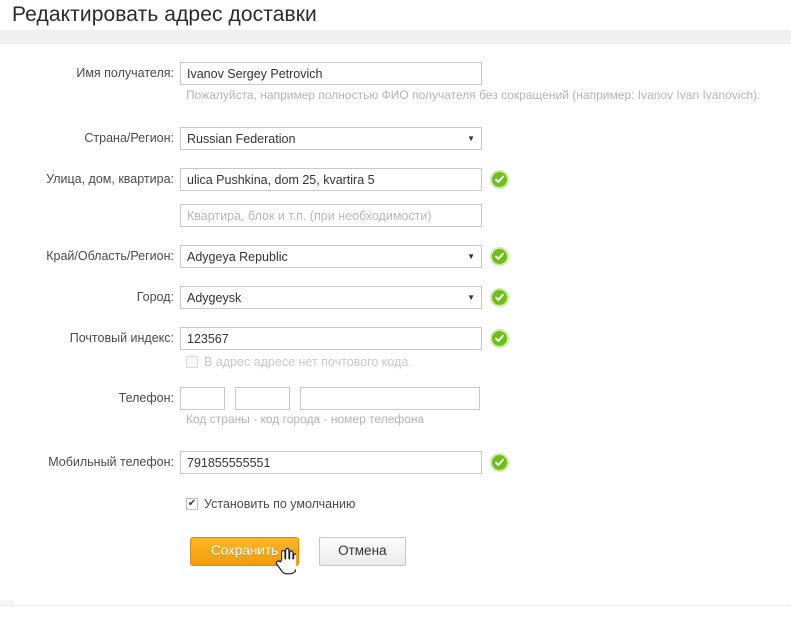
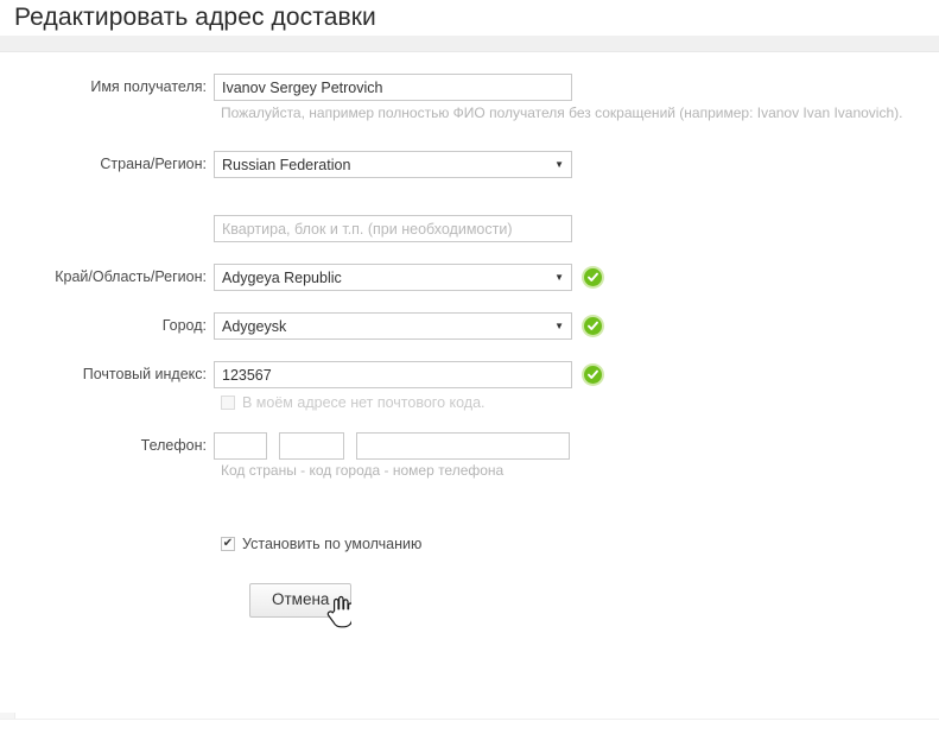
  Редактировать адрес доставки
  Имя получателя:
  Ivanov Sergey Petrovich
  Пожалуйста, например полностью ФИО получателя без сокращений (например: Ivanov Ivan Ivanovich).
  Страна/Регион:
  Russian Federation
  ▼
- Улица, дом, квартира:
- ulica Pushkina, dom 25, kvartira 5
  Квартира, блок и т.п. (при необходимости)
  Край/Область/Регион:
  Adygeya Republic
  ▼
  Город:
  Adygeysk
  ▼
  Почтовый индекс:
  123567
- В адрес адресе нет почтового кода.
+ В моём адресе нет почтового кода.
  Телефон:
  Код страны - код города - номер телефона
- Мобильный телефон:
- 791855555551
  ✔
  Установить по умолчанию
- Сохранить
  Отмена
